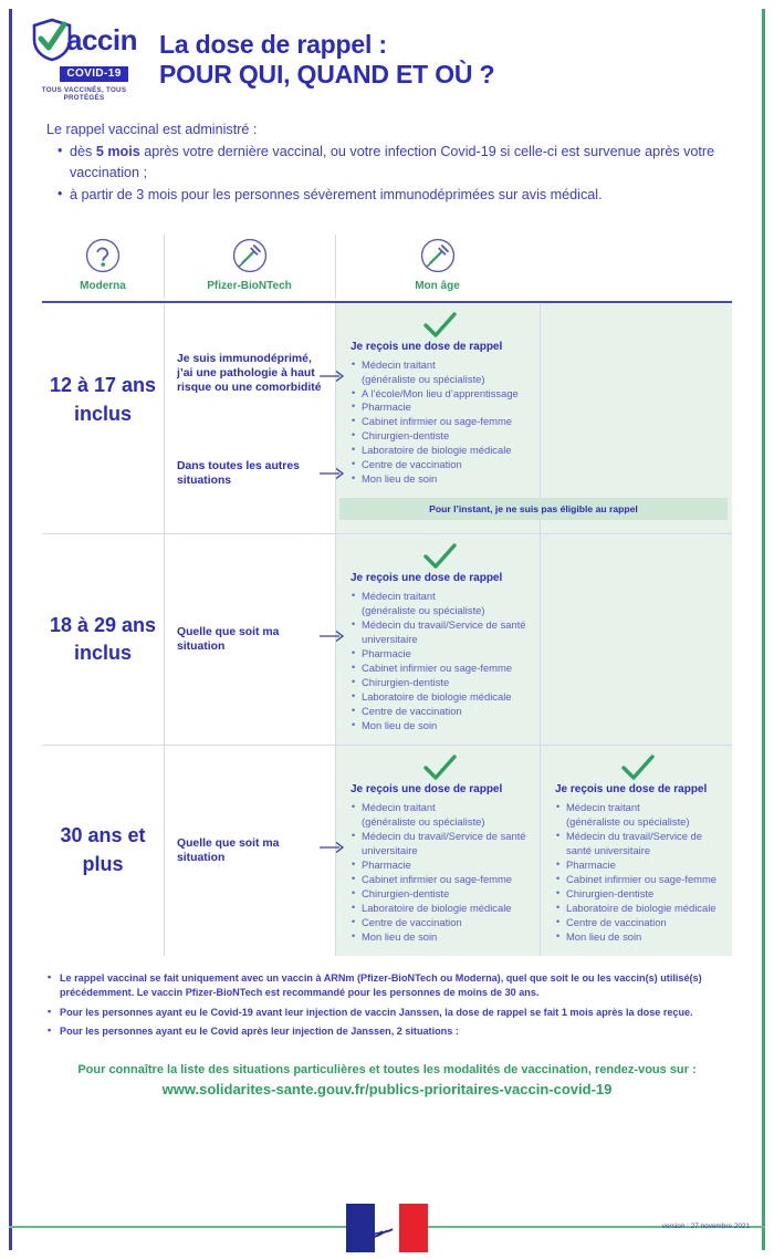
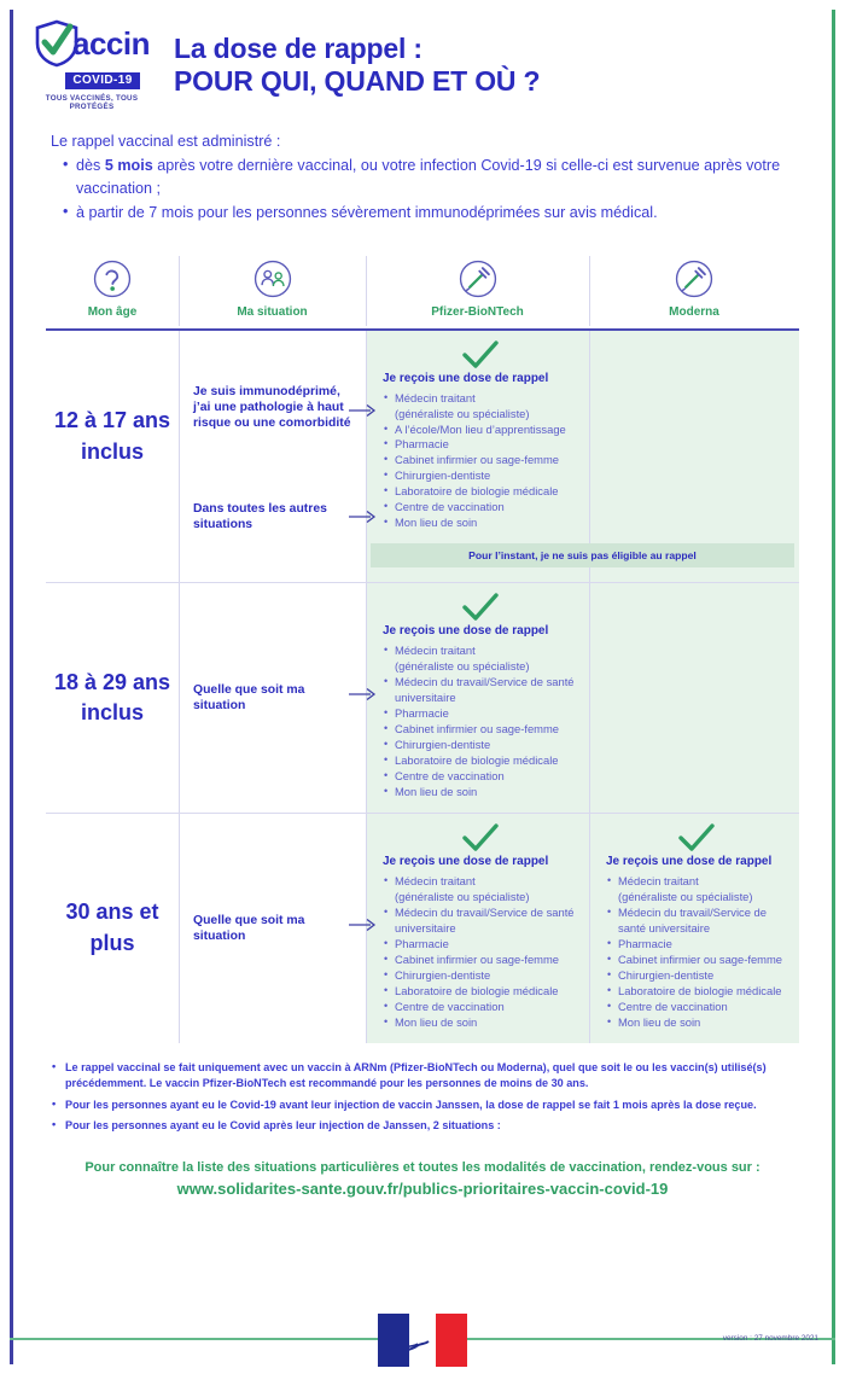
  accin
  COVID-19
  La dose de rappel :
  POUR QUI, QUAND ET OÙ ?
  Le rappel vaccinal est administré :
  dès 5 mois après votre dernière vaccinal, ou votre infection Covid-19 si celle-ci est survenue après votre vaccination ;
- à partir de 3 mois pour les personnes sévèrement immunodéprimées sur avis médical.
+ à partir de 7 mois pour les personnes sévèrement immunodéprimées sur avis médical.
- Moderna
+ Mon âge
+ Ma situation
  Pfizer-BioNTech
- Mon âge
+ Moderna
  12 à 17 ans inclus
  Je suis immunodéprimé, j’ai une pathologie à haut risque ou une comorbidité
  Dans toutes les autres situations
  Je reçois une dose de rappel
  Médecin traitant
  (généraliste ou spécialiste)
  A l’école/Mon lieu d’apprentissage
  Pharmacie
  Cabinet infirmier ou sage-femme
  Chirurgien-dentiste
  Laboratoire de biologie médicale
  Centre de vaccination
  Mon lieu de soin
  Pour l’instant, je ne suis pas éligible au rappel
  18 à 29 ans inclus
  Quelle que soit ma situation
  Je reçois une dose de rappel
  Médecin traitant
  (généraliste ou spécialiste)
  Médecin du travail/Service de santé universitaire
  Pharmacie
  Cabinet infirmier ou sage-femme
  Chirurgien-dentiste
  Laboratoire de biologie médicale
  Centre de vaccination
  Mon lieu de soin
  30 ans et plus
  Quelle que soit ma situation
  Je reçois une dose de rappel
  Médecin traitant
  (généraliste ou spécialiste)
  Médecin du travail/Service de santé universitaire
  Pharmacie
  Cabinet infirmier ou sage-femme
  Chirurgien-dentiste
  Laboratoire de biologie médicale
  Centre de vaccination
  Mon lieu de soin
  Je reçois une dose de rappel
  Médecin traitant
  (généraliste ou spécialiste)
  Médecin du travail/Service de santé universitaire
  Pharmacie
  Cabinet infirmier ou sage-femme
  Chirurgien-dentiste
  Laboratoire de biologie médicale
  Centre de vaccination
  Mon lieu de soin
  Le rappel vaccinal se fait uniquement avec un vaccin à ARNm (Pfizer-BioNTech ou Moderna), quel que soit le ou les vaccin(s) utilisé(s) précédemment. Le vaccin Pfizer-BioNTech est recommandé pour les personnes de moins de 30 ans.
  Pour les personnes ayant eu le Covid-19 avant leur injection de vaccin Janssen, la dose de rappel se fait 1 mois après la dose reçue.
  Pour les personnes ayant eu le Covid après leur injection de Janssen, 2 situations :
  Pour connaître la liste des situations particulières et toutes les modalités de vaccination, rendez-vous sur :
  www.solidarites-sante.gouv.fr/publics-prioritaires-vaccin-covid-19
